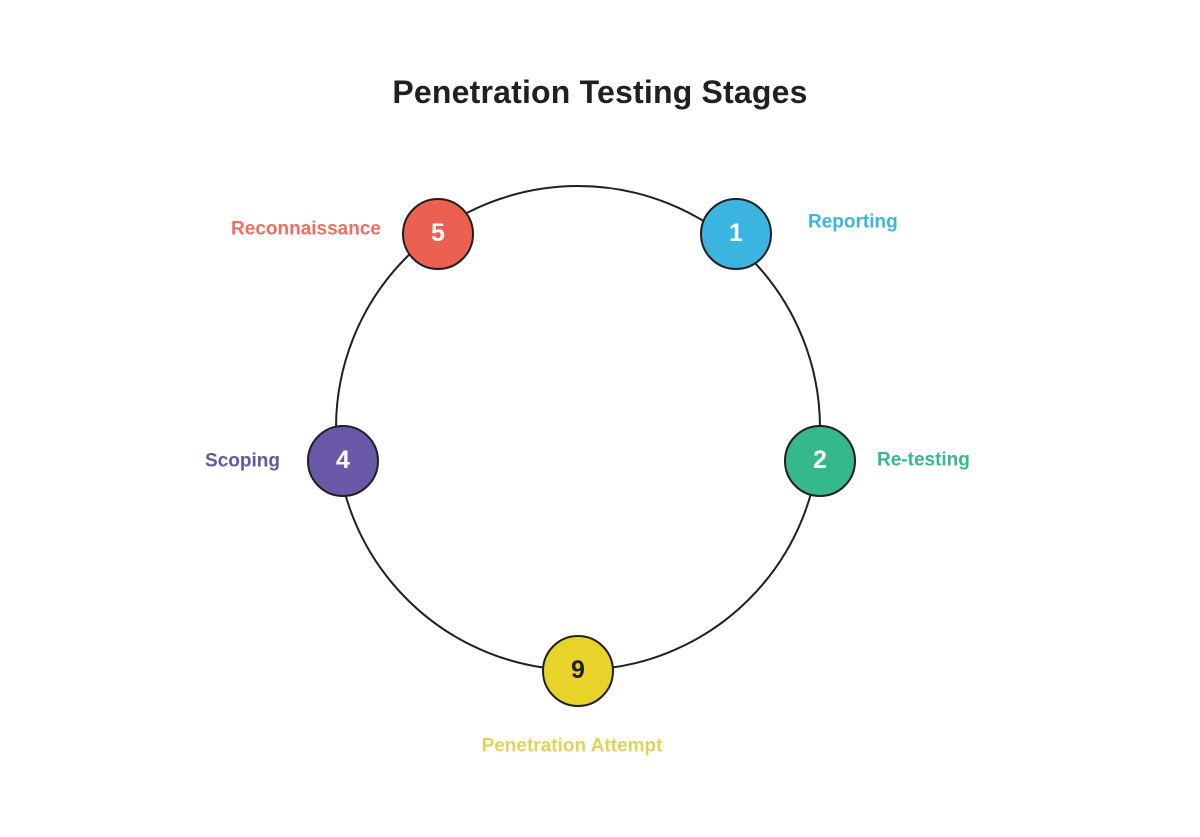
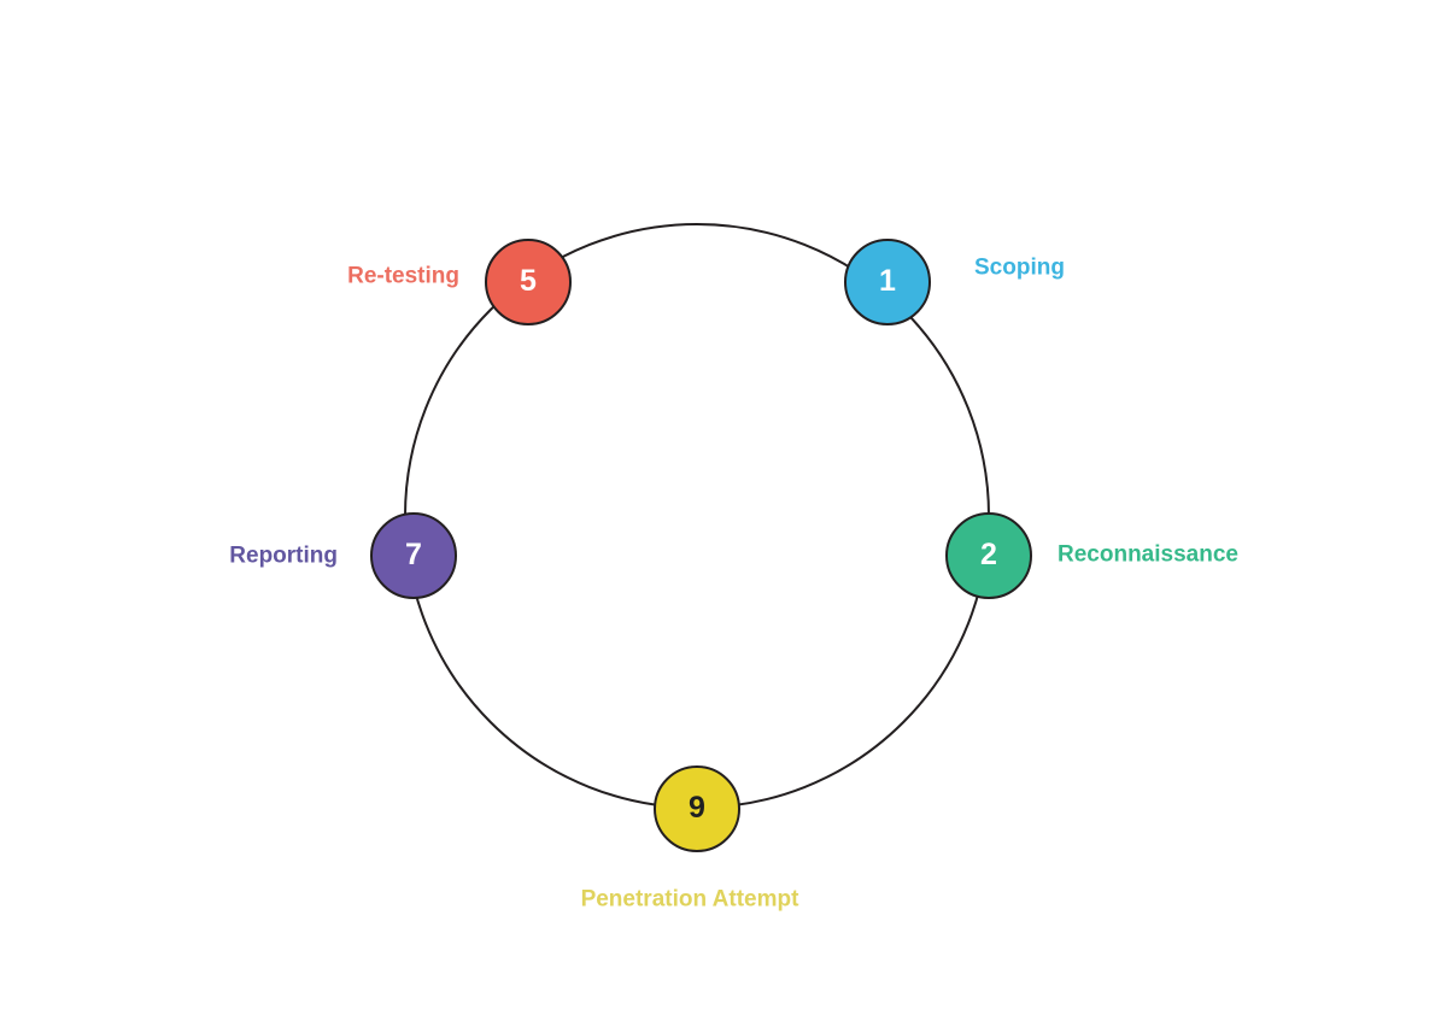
- Penetration Testing Stages
  1
  2
  9
- 4
+ 7
  5
- Reporting
+ Scoping
- Re-testing
+ Reconnaissance
  Penetration Attempt
- Scoping
+ Reporting
- Reconnaissance
+ Re-testing
